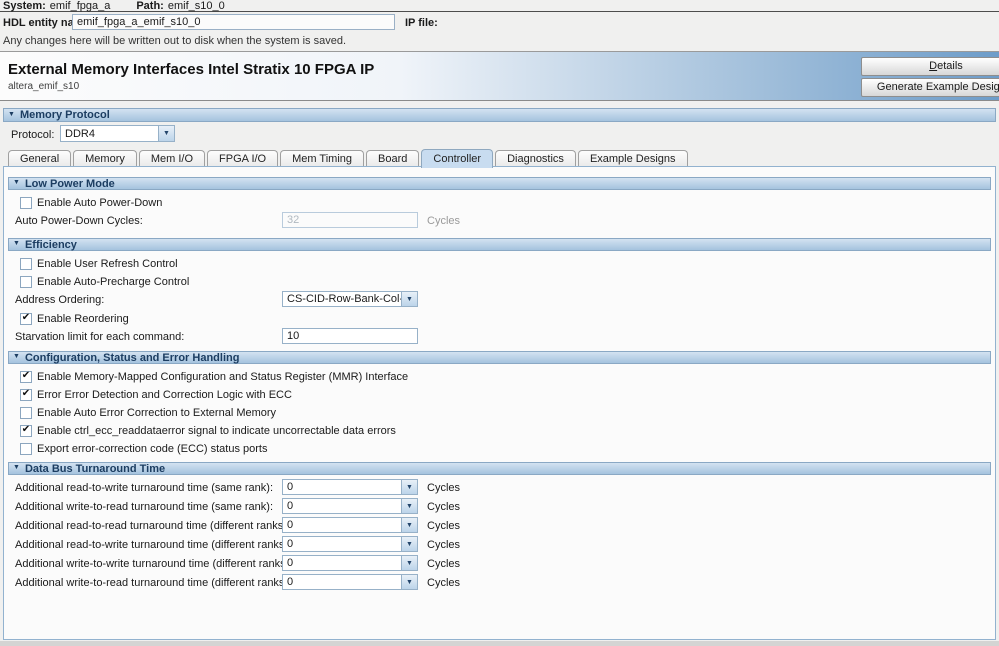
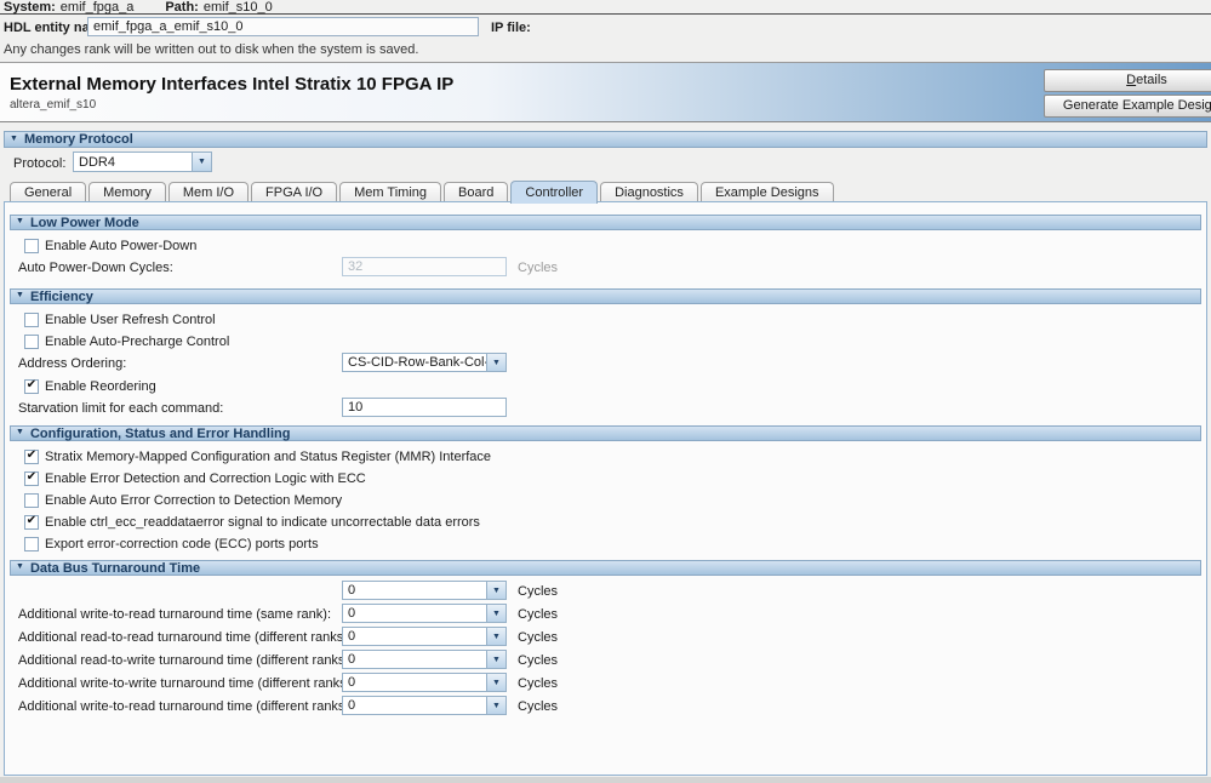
  System:
  emif_fpga_a
  Path:
  emif_s10_0
  HDL entity na
  emif_fpga_a_emif_s10_0
  IP file:
- Any changes here will be written out to disk when the system is saved.
+ Any changes rank will be written out to disk when the system is saved.
  External Memory Interfaces Intel Stratix 10 FPGA IP
  altera_emif_s10
  Details
  Generate Example Desig
  Memory Protocol
  Protocol:
  DDR4
  General
  Memory
  Mem I/O
  FPGA I/O
  Mem Timing
  Board
  Controller
  Diagnostics
  Example Designs
  Low Power Mode
  Enable Auto Power-Down
  Auto Power-Down Cycles:
  32
  Cycles
  Efficiency
  Enable User Refresh Control
  Enable Auto-Precharge Control
  Address Ordering:
  CS-CID-Row-Bank-Col
  ✔
  Enable Reordering
  Starvation limit for each command:
  10
  Configuration, Status and Error Handling
  ✔
- Enable Memory-Mapped Configuration and Status Register (MMR) Interface
+ Stratix Memory-Mapped Configuration and Status Register (MMR) Interface
  ✔
- Error Error Detection and Correction Logic with ECC
+ Enable Error Detection and Correction Logic with ECC
- Enable Auto Error Correction to External Memory
+ Enable Auto Error Correction to Detection Memory
  ✔
  Enable ctrl_ecc_readdataerror signal to indicate uncorrectable data errors
- Export error-correction code (ECC) status ports
+ Export error-correction code (ECC) ports ports
  Data Bus Turnaround Time
- Additional read-to-write turnaround time (same rank):
  0
  Cycles
  Additional write-to-read turnaround time (same rank):
  0
  Cycles
  Additional read-to-read turnaround time (different ranks
  0
  Cycles
  Additional read-to-write turnaround time (different rank
  0
  Cycles
  Additional write-to-write turnaround time (different rank
  0
  Cycles
  Additional write-to-read turnaround time (different rank
  0
  Cycles
